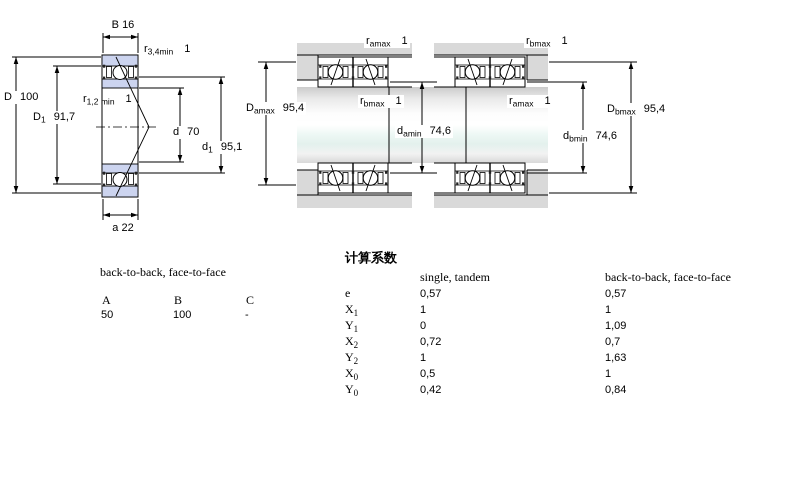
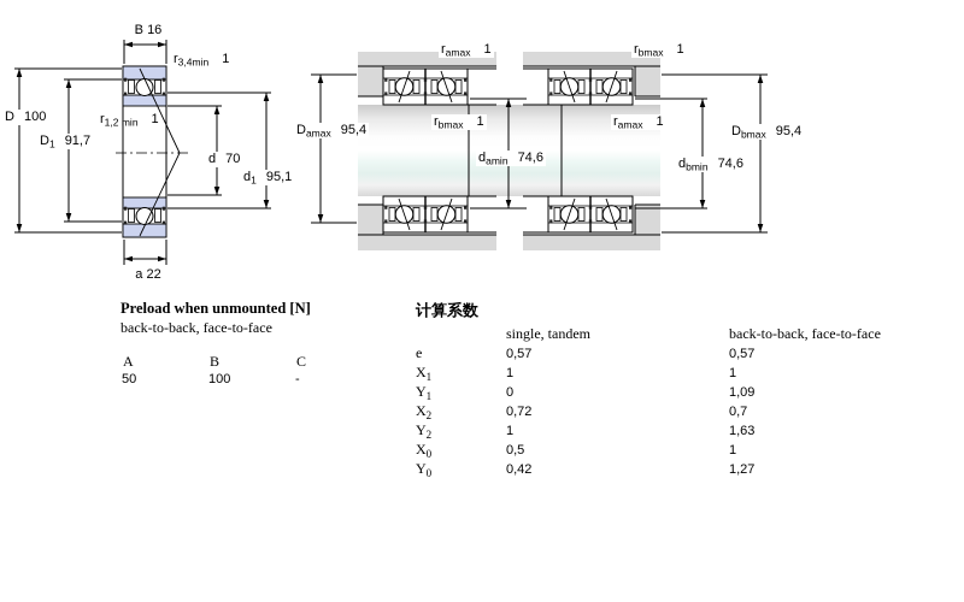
  B 16
  r3,4min 1
  D 100
  D1 91,7
  r1,2 min 1
  d 70
  d1 95,1
  a 22
  ramax 1
  Damax 95,4
  rbmax 1
  damin 74,6
  rbmax 1
  ramax 1
  dbmin 74,6
  Dbmax 95,4
+ Preload when unmounted [N]
  back-to-back, face-to-face
  A
  B
  C
  50
  100
  -
  计算系数
  single, tandem
  back-to-back, face-to-face
  e
  0,57
  0,57
  X1
  1
  1
  Y1
  0
  1,09
  X2
  0,72
  0,7
  Y2
  1
  1,63
  X0
  0,5
  1
  Y0
  0,42
- 0,84
+ 1,27
